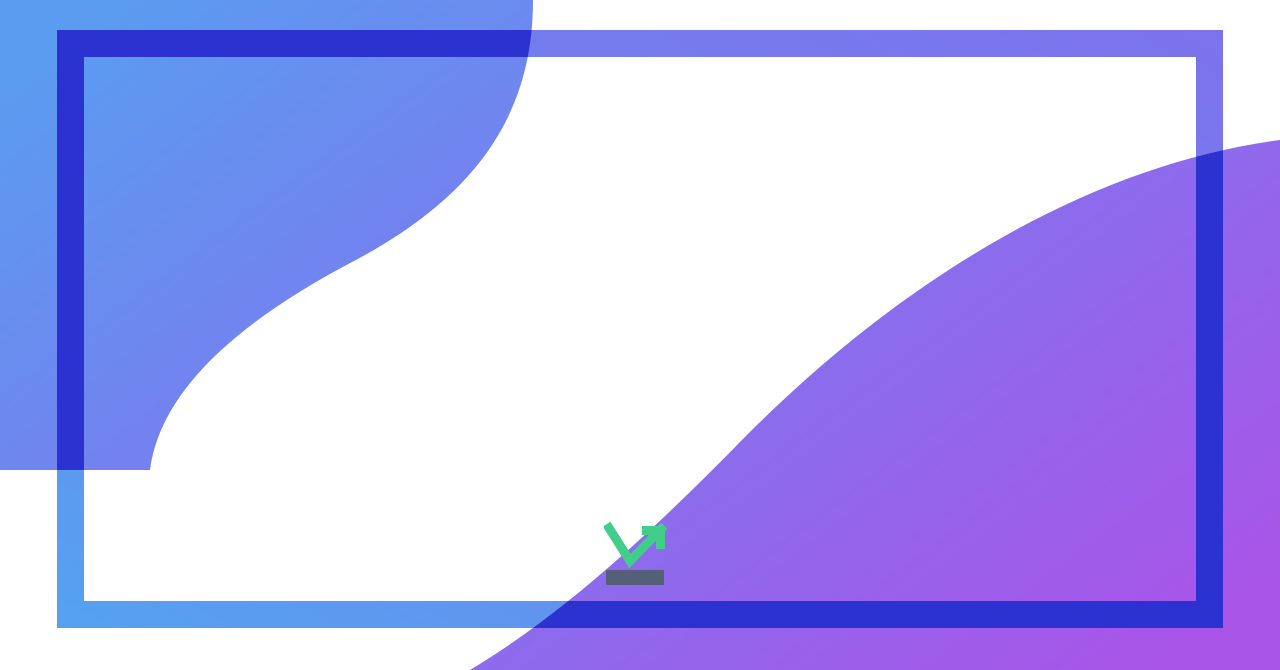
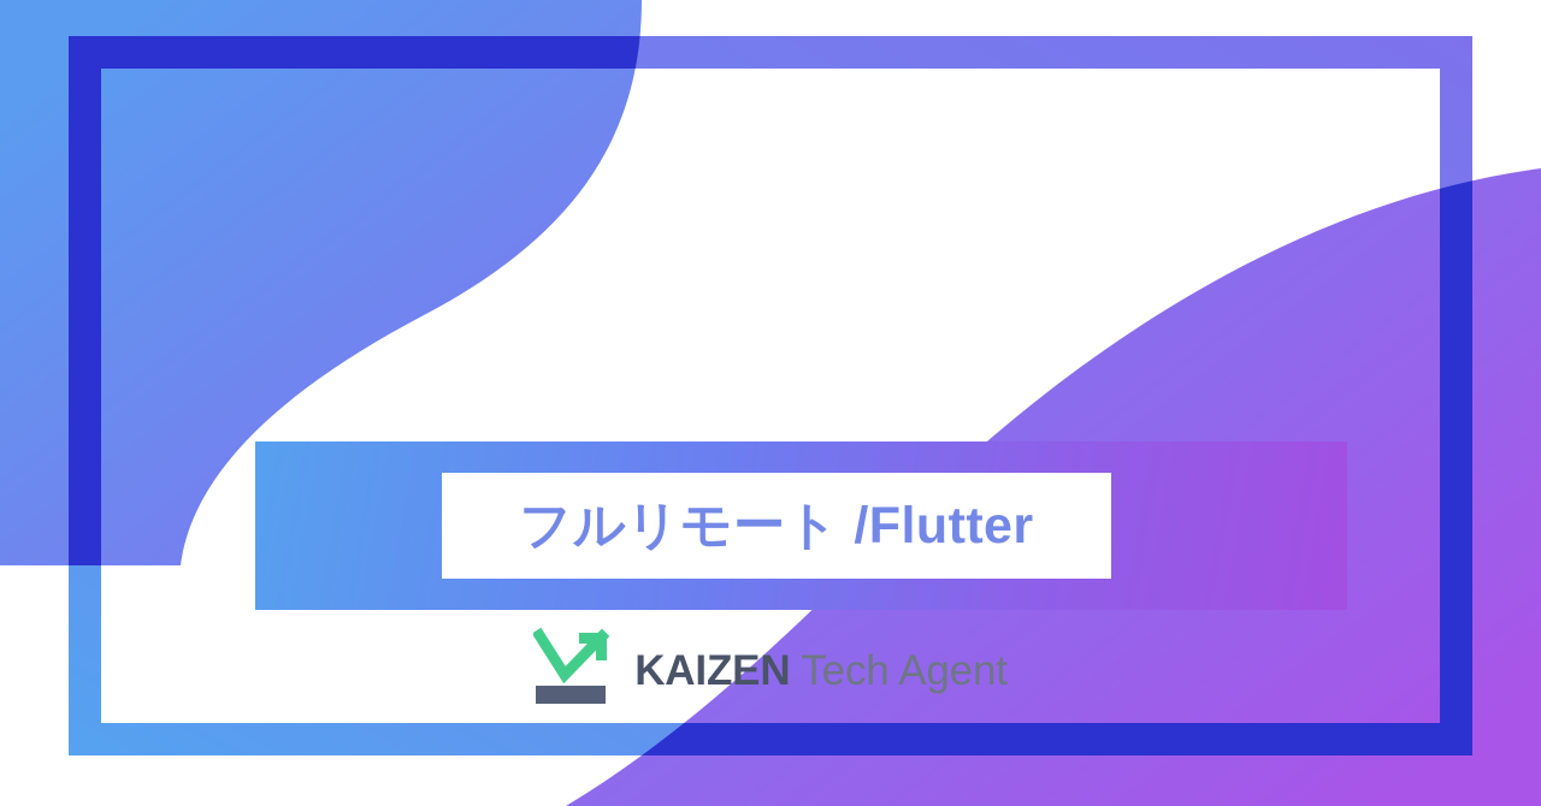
+ フルリモート /Flutter
+ KAIZEN Tech Agent
